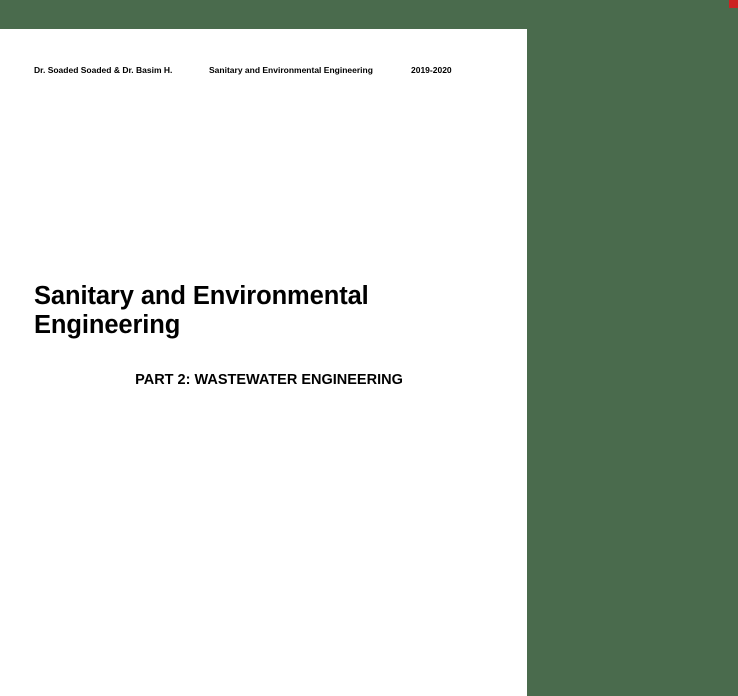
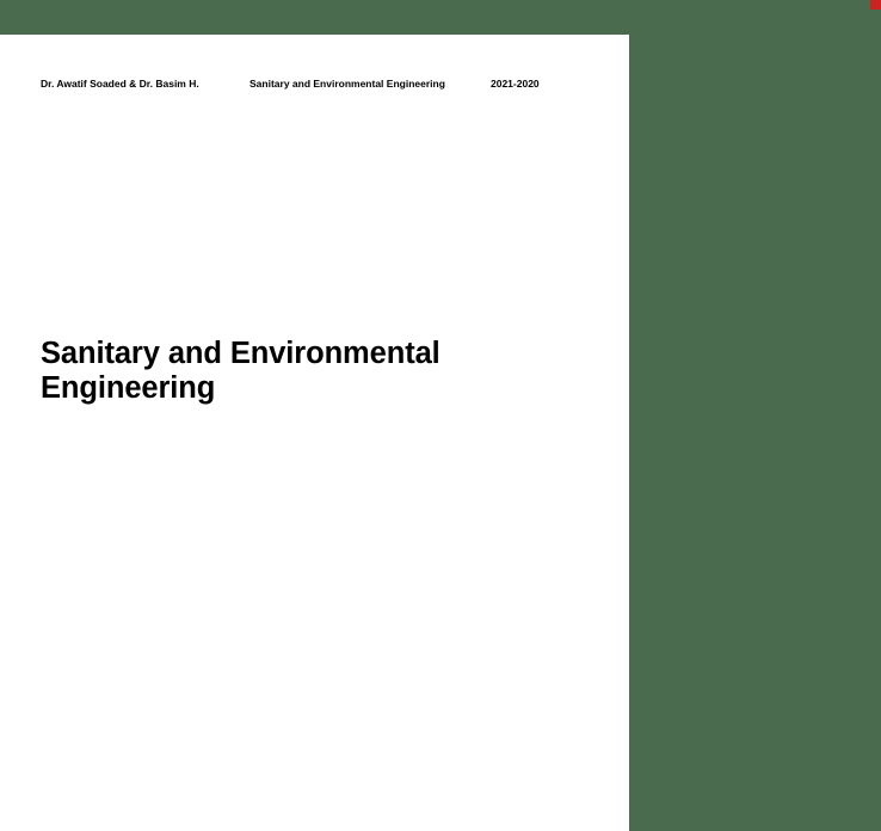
- Dr. Soaded Soaded & Dr. Basim H.
+ Dr. Awatif Soaded & Dr. Basim H.
  Sanitary and Environmental Engineering
- 2019-2020
+ 2021-2020
  Sanitary and Environmental Engineering
- PART 2: WASTEWATER ENGINEERING
